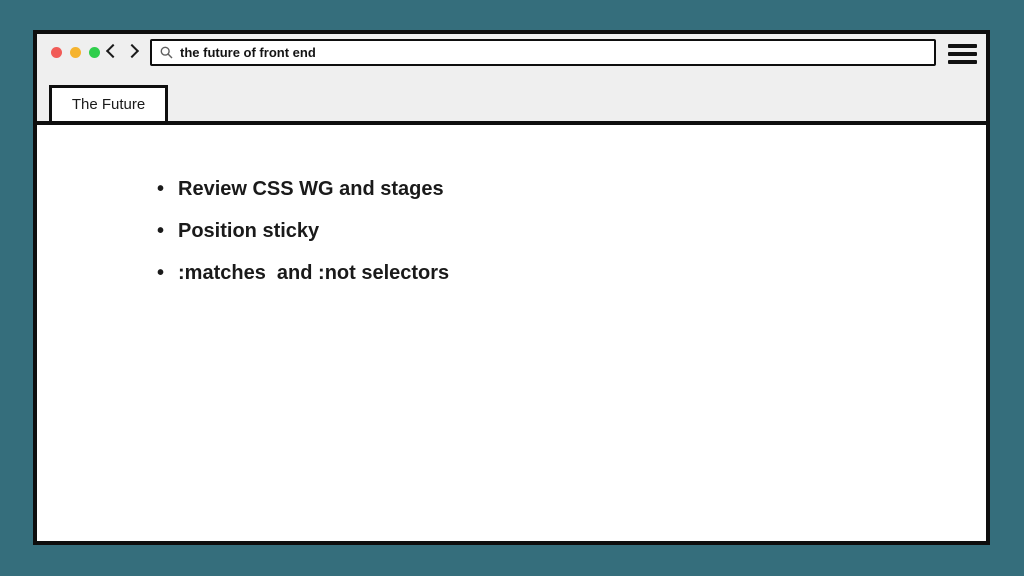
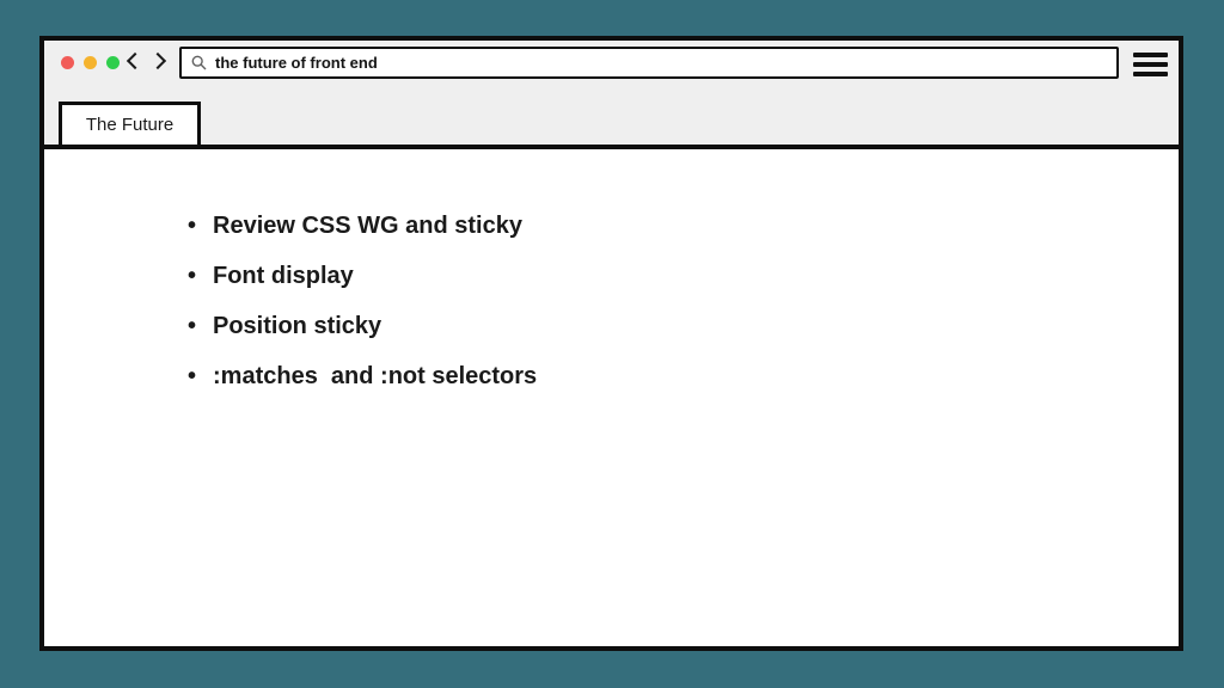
  the future of front end
  The Future
- Review CSS WG and stages
+ Review CSS WG and sticky
+ Font display
  Position sticky
  :matches and :not selectors
